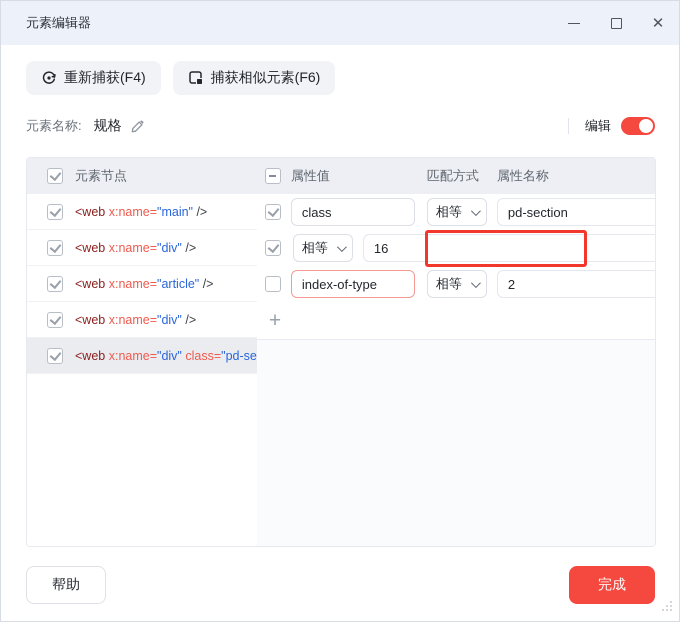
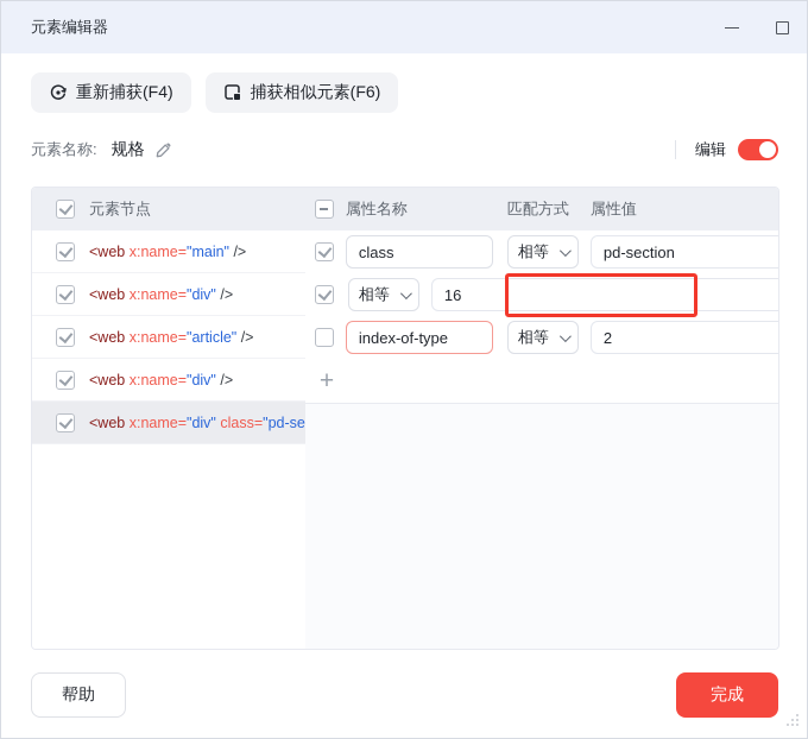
  元素编辑器
- ✕
  重新捕获(F4)
  捕获相似元素(F6)
  元素名称:
  规格
  编辑
  元素节点
  <web x:name="main" />
  <web x:name="div" />
  <web x:name="article" />
  <web x:name="div" />
  <web x:name="div" class="pd-se
- 属性值
+ 属性名称
  匹配方式
- 属性名称
+ 属性值
  class
  相等
  pd-section
  相等
  16
  index-of-type
  相等
  2
  +
  帮助
  完成
